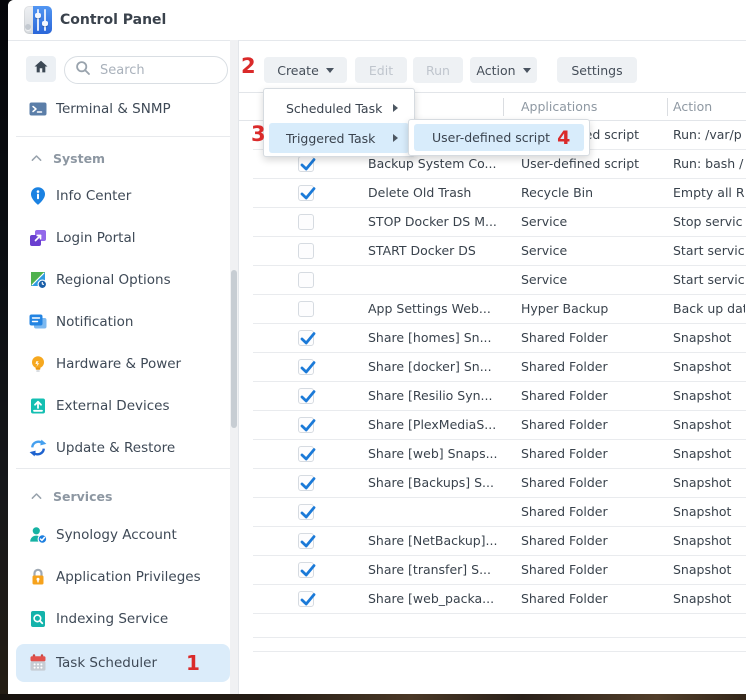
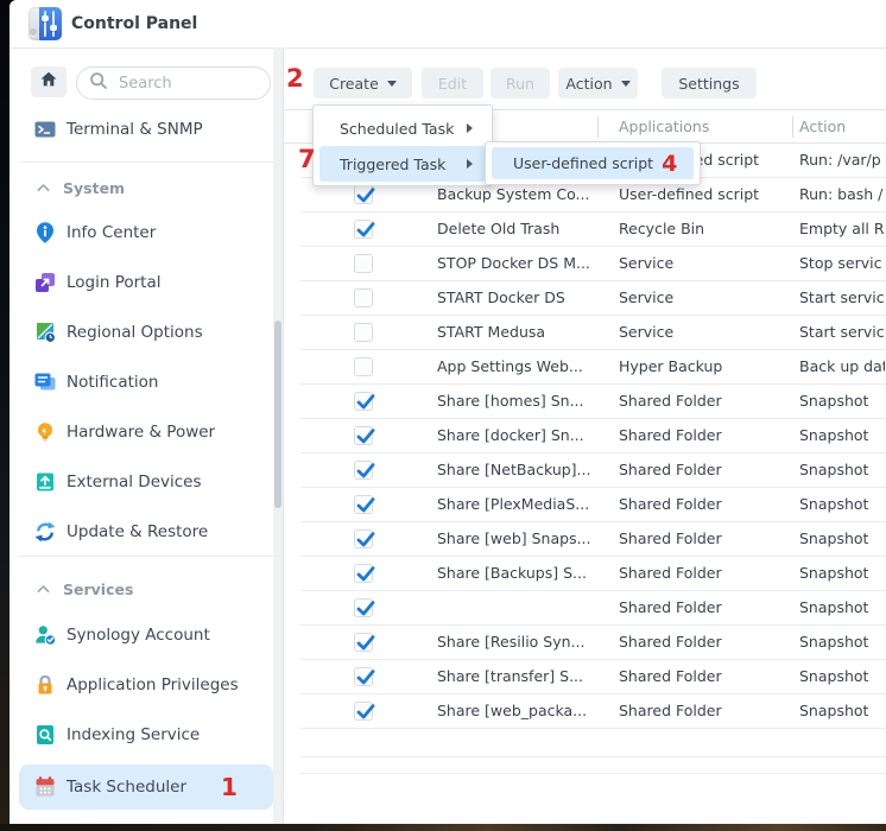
  Control Panel
  Search
  Terminal & SNMP
  System
  Info Center
  Login Portal
  Regional Options
  Notification
  Hardware & Power
  External Devices
  Update & Restore
  Services
  Synology Account
  Application Privileges
  Indexing Service
  Task Scheduler
  1
  Create
  Edit
  Run
  Action
  Settings
  Applications
  Action
  Run: /var/p
  Backup System Co...
  User-defined script
  Run: bash /
  Delete Old Trash
  Recycle Bin
  Empty all R
  STOP Docker DS M...
  Service
  Stop servic
  START Docker DS
  Service
  Start servic
+ START Medusa
  Service
  Start servic
  App Settings Web...
  Hyper Backup
  Back up da
  Share [homes] Sn...
  Shared Folder
  Snapshot
  Share [docker] Sn...
  Shared Folder
  Snapshot
- Share [Resilio Syn...
+ Share [NetBackup]...
  Shared Folder
  Snapshot
  Share [PlexMediaS...
  Shared Folder
  Snapshot
  Share [web] Snaps...
  Shared Folder
  Snapshot
  Share [Backups] S...
  Shared Folder
  Snapshot
  Shared Folder
  Snapshot
- Share [NetBackup]...
+ Share [Resilio Syn...
  Shared Folder
  Snapshot
  Share [transfer] S...
  Shared Folder
  Snapshot
  Share [web_packa...
  Shared Folder
  Snapshot
  Scheduled Task
  Triggered Task
  User-defined script
  4
  2
- 3
+ 7
